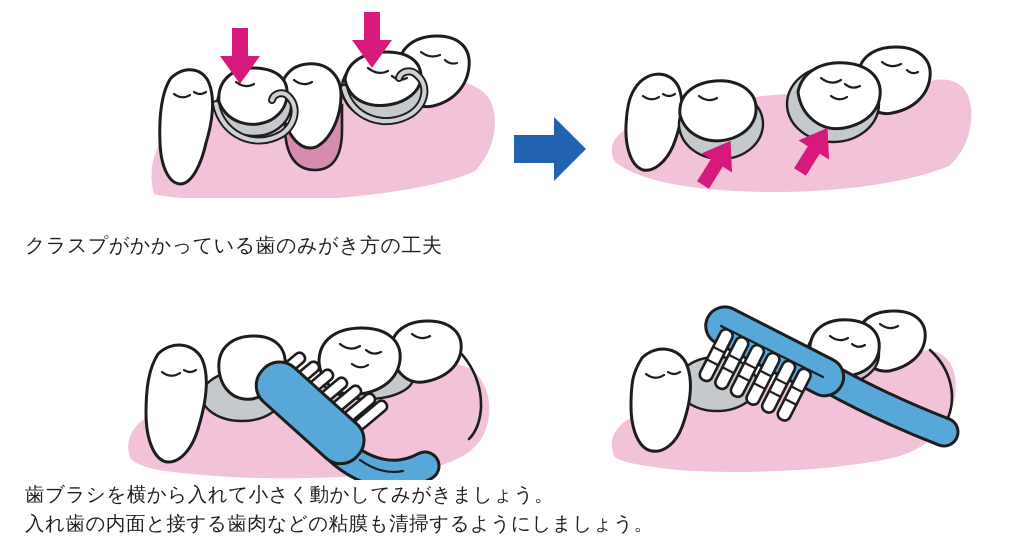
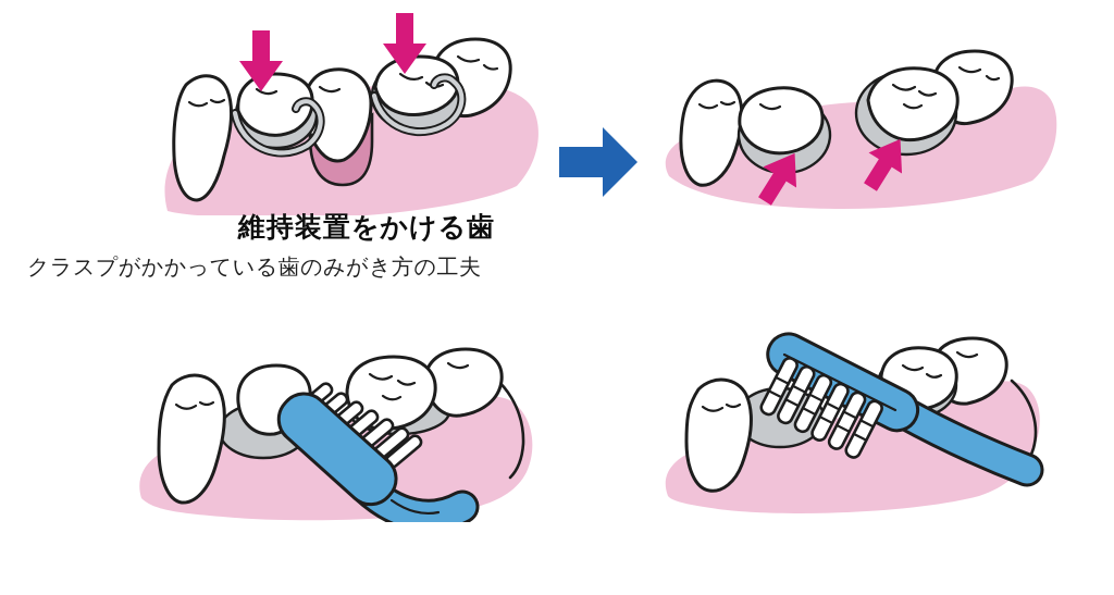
+ 維持装置をかける歯
  クラスプがかかっている歯のみがき方の工夫
- 歯ブラシを横から入れて小さく動かしてみがきましょう。
- 入れ歯の内面と接する歯肉などの粘膜も清掃するようにしましょう。
